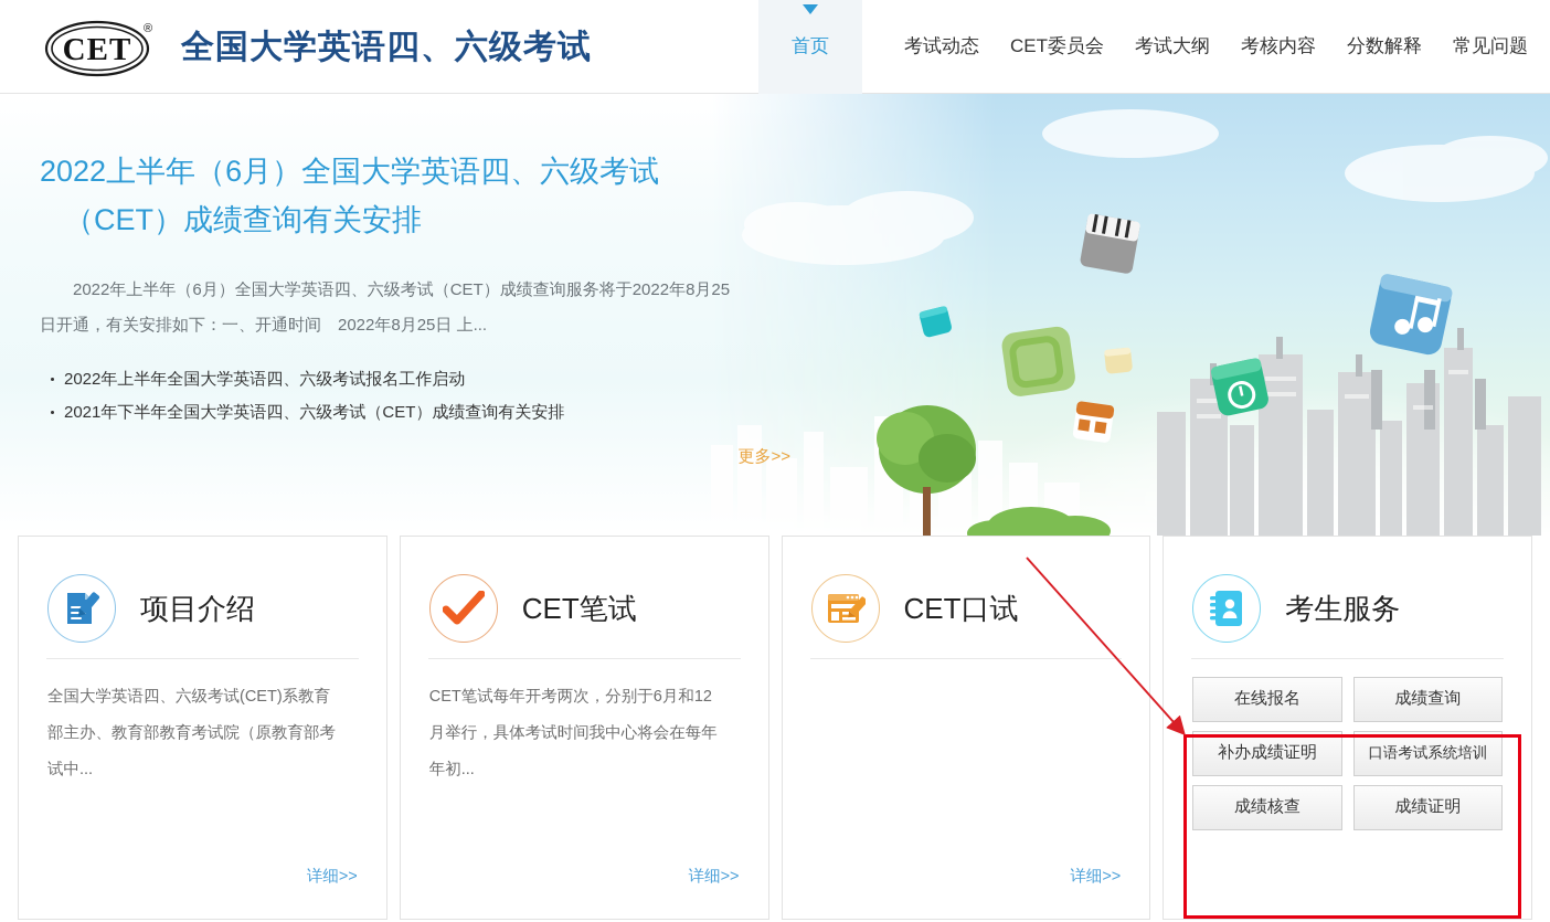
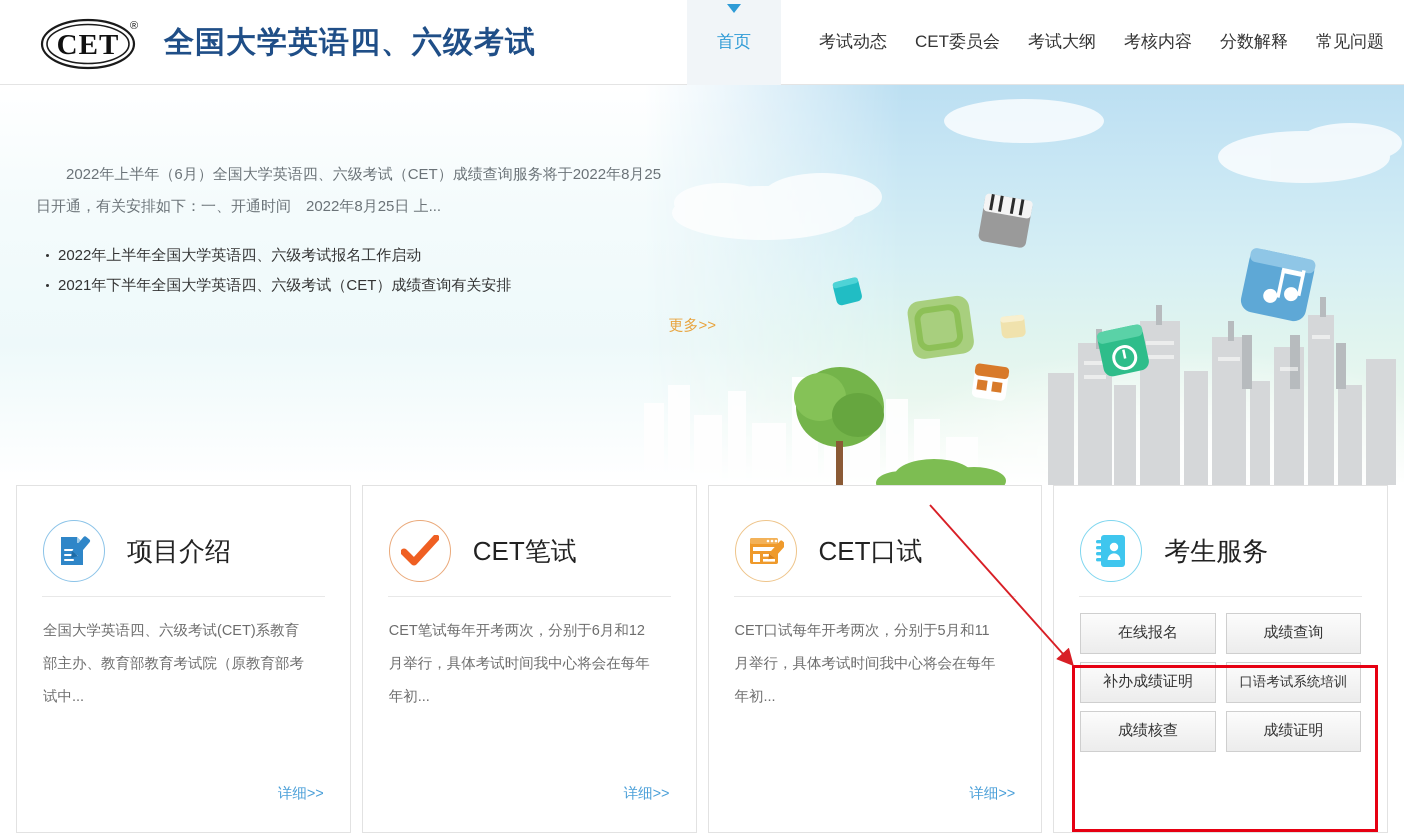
  CET
  ®
  全国大学英语四、六级考试
  首页
  考试动态
  CET委员会
  考试大纲
  考核内容
  分数解释
  常见问题
- 2022上半年（6月）全国大学英语四、六级考试
- （CET）成绩查询有关安排
  2022年上半年（6月）全国大学英语四、六级考试（CET）成绩查询服务将于2022年8月25日开通，有关安排如下：一、开通时间 2022年8月25日 上...
  2022年上半年全国大学英语四、六级考试报名工作启动
  2021年下半年全国大学英语四、六级考试（CET）成绩查询有关安排
  更多>>
  项目介绍
  全国大学英语四、六级考试(CET)系教育部主办、教育部教育考试院（原教育部考试中...
  详细>>
  CET笔试
  CET笔试每年开考两次，分别于6月和12月举行，具体考试时间我中心将会在每年年初...
  详细>>
  CET口试
+ CET口试每年开考两次，分别于5月和11月举行，具体考试时间我中心将会在每年年初...
  详细>>
  考生服务
  在线报名
  成绩查询
  补办成绩证明
  口语考试系统培训
  成绩核查
  成绩证明
